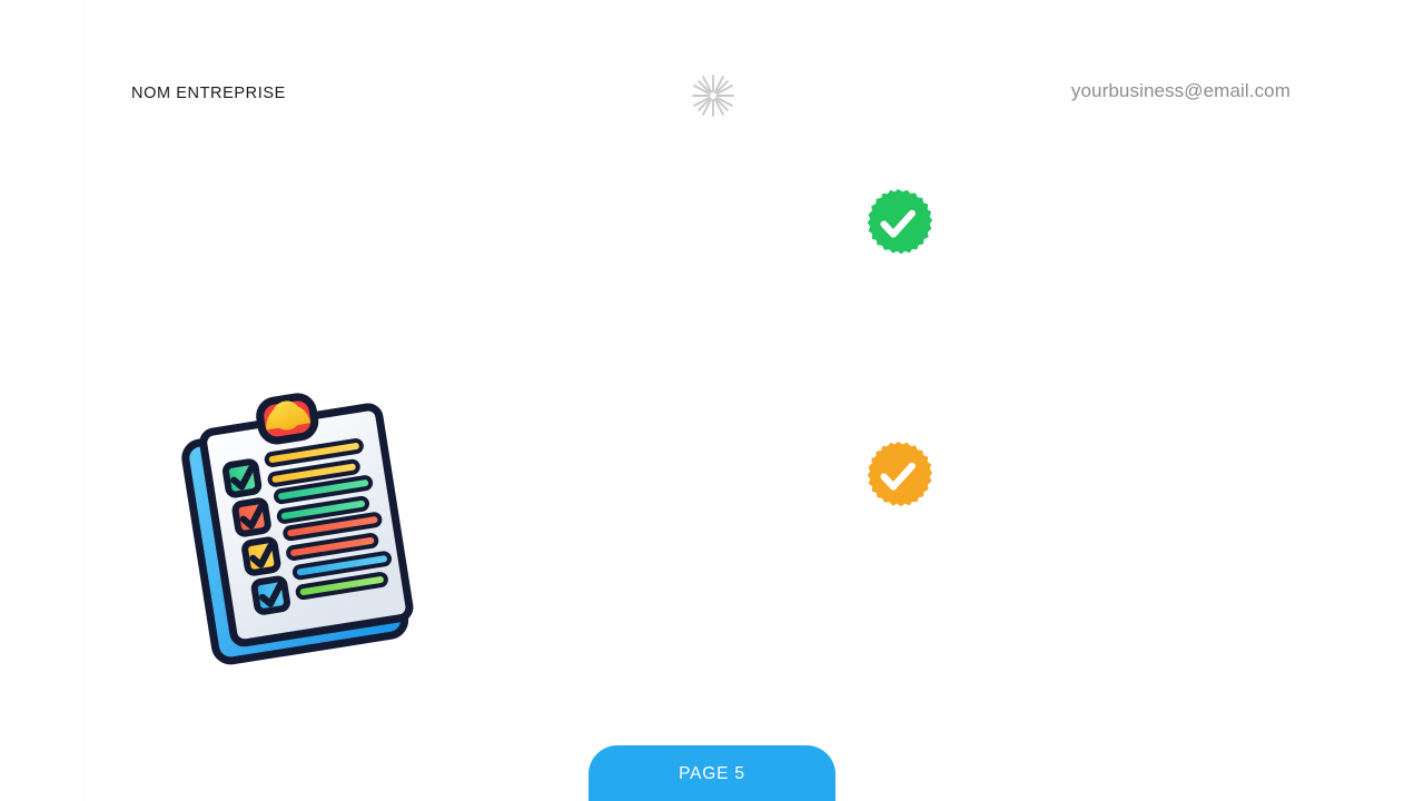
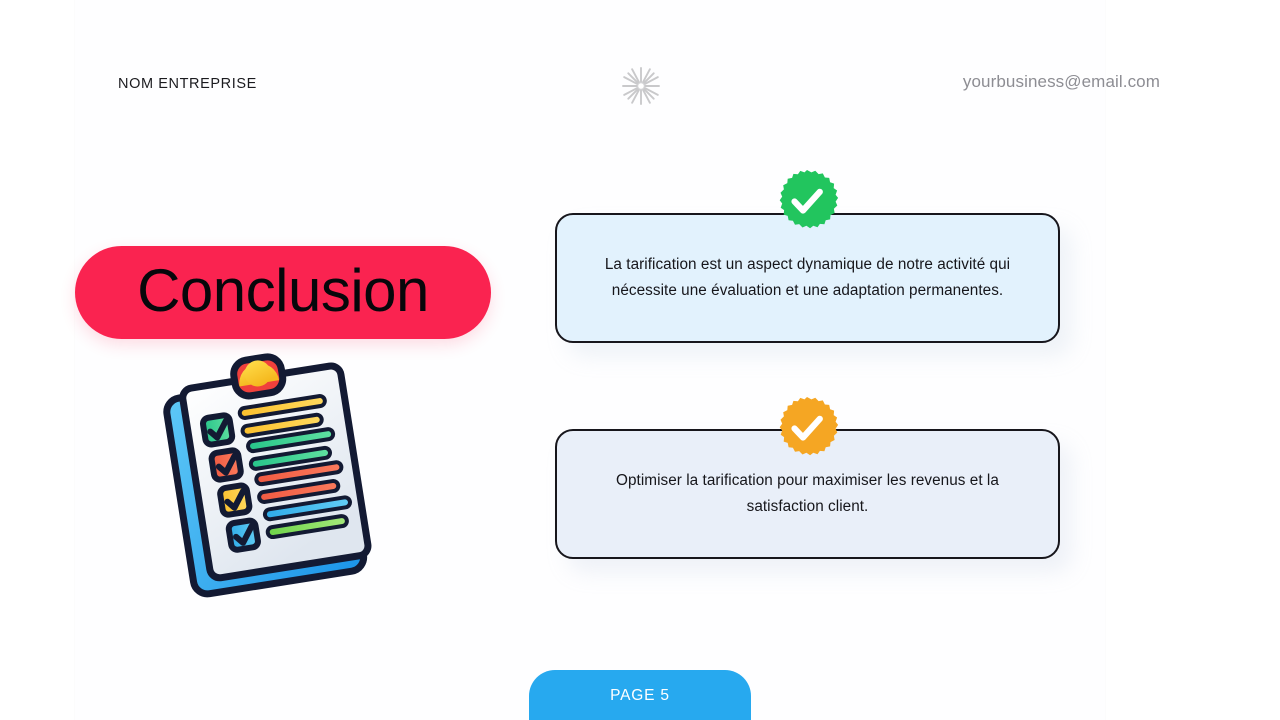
  NOM ENTREPRISE
  yourbusiness@email.com
+ Conclusion
+ La tarification est un aspect dynamique de notre activité qui nécessite une évaluation et une adaptation permanentes.
+ Optimiser la tarification pour maximiser les revenus et la satisfaction client.
  PAGE 5
